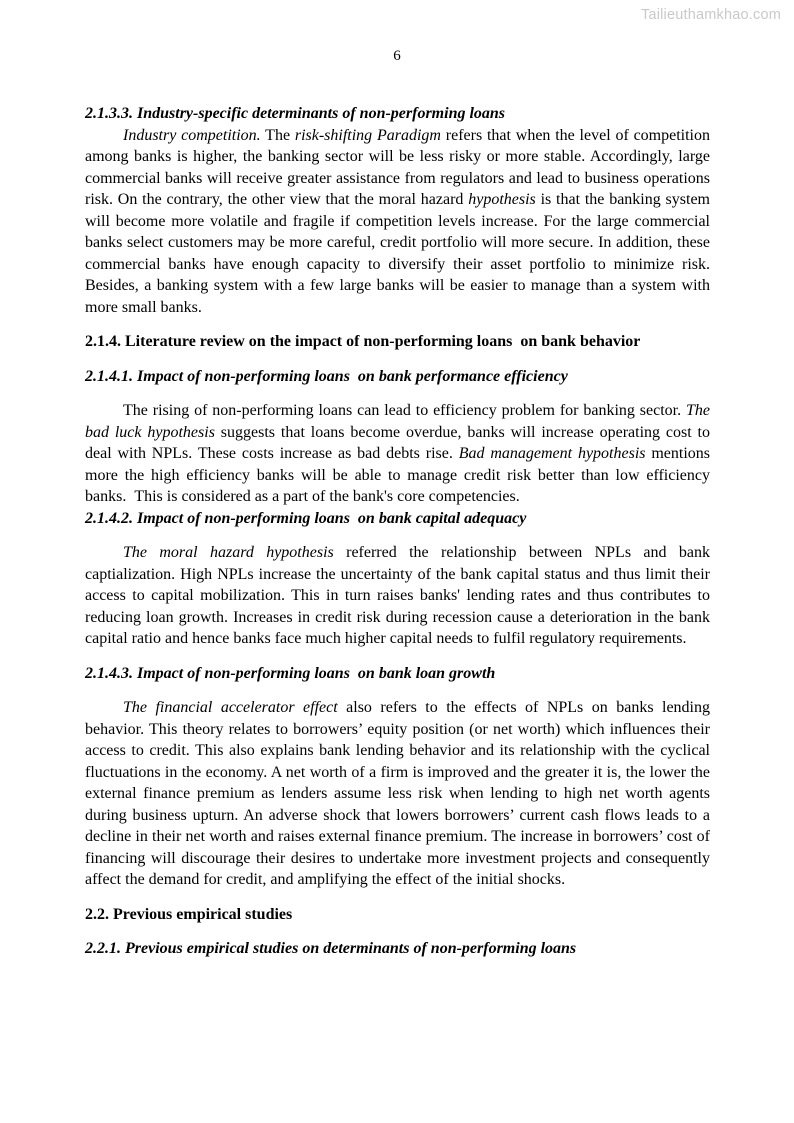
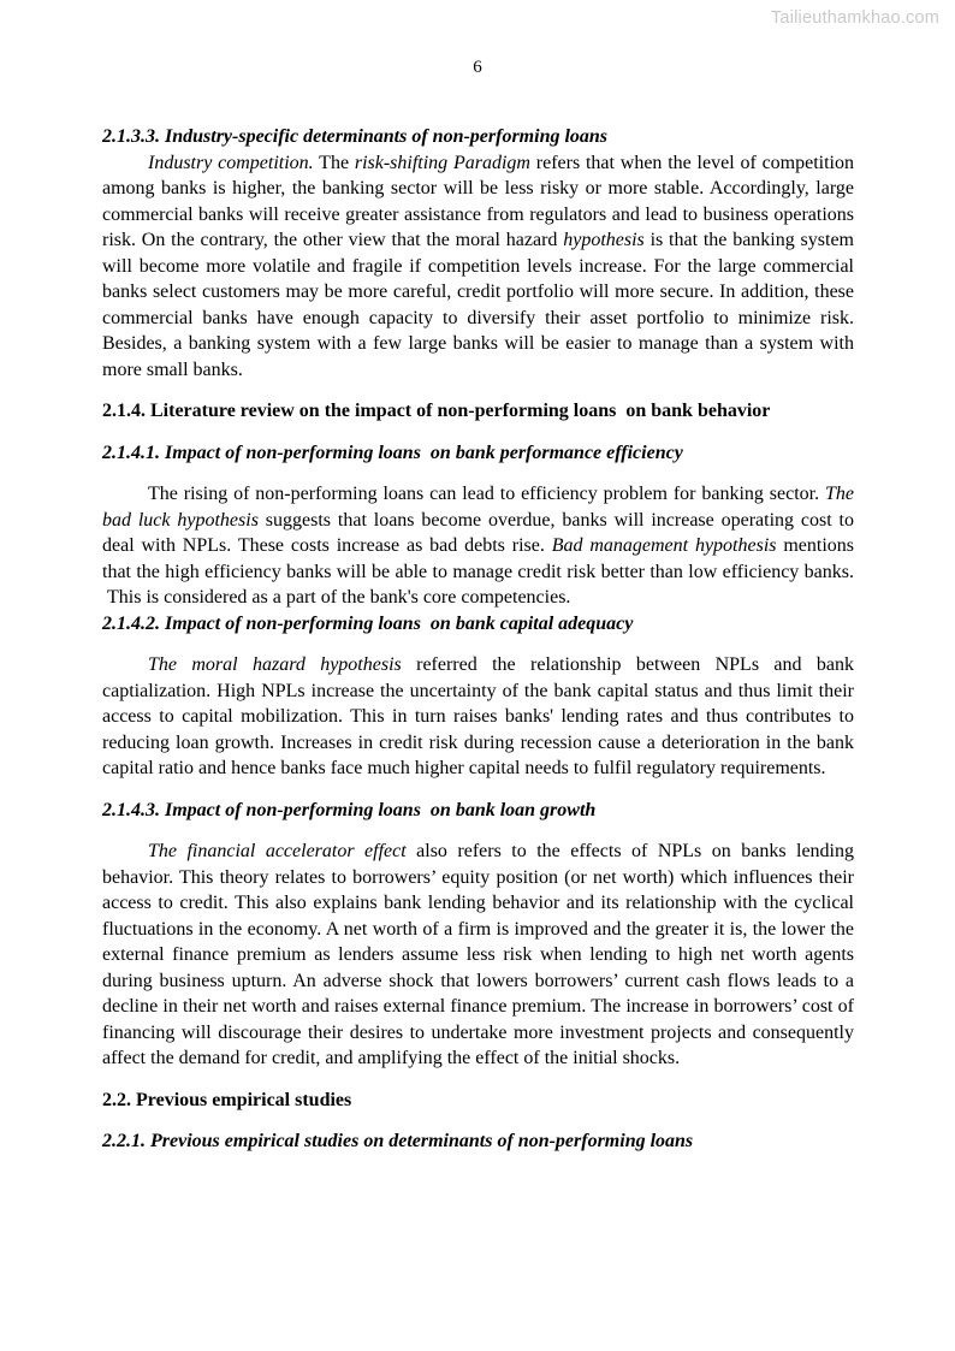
  Tailieuthamkhao.com
  6
  2.1.3.3. Industry-specific determinants of non-performing loans
  Industry competition. The risk-shifting Paradigm refers that when the level of competition among banks is higher, the banking sector will be less risky or more stable. Accordingly, large commercial banks will receive greater assistance from regulators and lead to business operations risk. On the contrary, the other view that the moral hazard hypothesis is that the banking system will become more volatile and fragile if competition levels increase. For the large commercial banks select customers may be more careful, credit portfolio will more secure. In addition, these commercial banks have enough capacity to diversify their asset portfolio to minimize risk. Besides, a banking system with a few large banks will be easier to manage than a system with more small banks.
  2.1.4. Literature review on the impact of non-performing loans on bank behavior
  2.1.4.1. Impact of non-performing loans on bank performance efficiency
- The rising of non-performing loans can lead to efficiency problem for banking sector. The bad luck hypothesis suggests that loans become overdue, banks will increase operating cost to deal with NPLs. These costs increase as bad debts rise. Bad management hypothesis mentions more the high efficiency banks will be able to manage credit risk better than low efficiency banks. This is considered as a part of the bank's core competencies.
+ The rising of non-performing loans can lead to efficiency problem for banking sector. The bad luck hypothesis suggests that loans become overdue, banks will increase operating cost to deal with NPLs. These costs increase as bad debts rise. Bad management hypothesis mentions that the high efficiency banks will be able to manage credit risk better than low efficiency banks. This is considered as a part of the bank's core competencies.
  2.1.4.2. Impact of non-performing loans on bank capital adequacy
  The moral hazard hypothesis referred the relationship between NPLs and bank captialization. High NPLs increase the uncertainty of the bank capital status and thus limit their access to capital mobilization. This in turn raises banks' lending rates and thus contributes to reducing loan growth. Increases in credit risk during recession cause a deterioration in the bank capital ratio and hence banks face much higher capital needs to fulfil regulatory requirements.
  2.1.4.3. Impact of non-performing loans on bank loan growth
  The financial accelerator effect also refers to the effects of NPLs on banks lending behavior. This theory relates to borrowers’ equity position (or net worth) which influences their access to credit. This also explains bank lending behavior and its relationship with the cyclical fluctuations in the economy. A net worth of a firm is improved and the greater it is, the lower the external finance premium as lenders assume less risk when lending to high net worth agents during business upturn. An adverse shock that lowers borrowers’ current cash flows leads to a decline in their net worth and raises external finance premium. The increase in borrowers’ cost of financing will discourage their desires to undertake more investment projects and consequently affect the demand for credit, and amplifying the effect of the initial shocks.
  2.2. Previous empirical studies
  2.2.1. Previous empirical studies on determinants of non-performing loans
